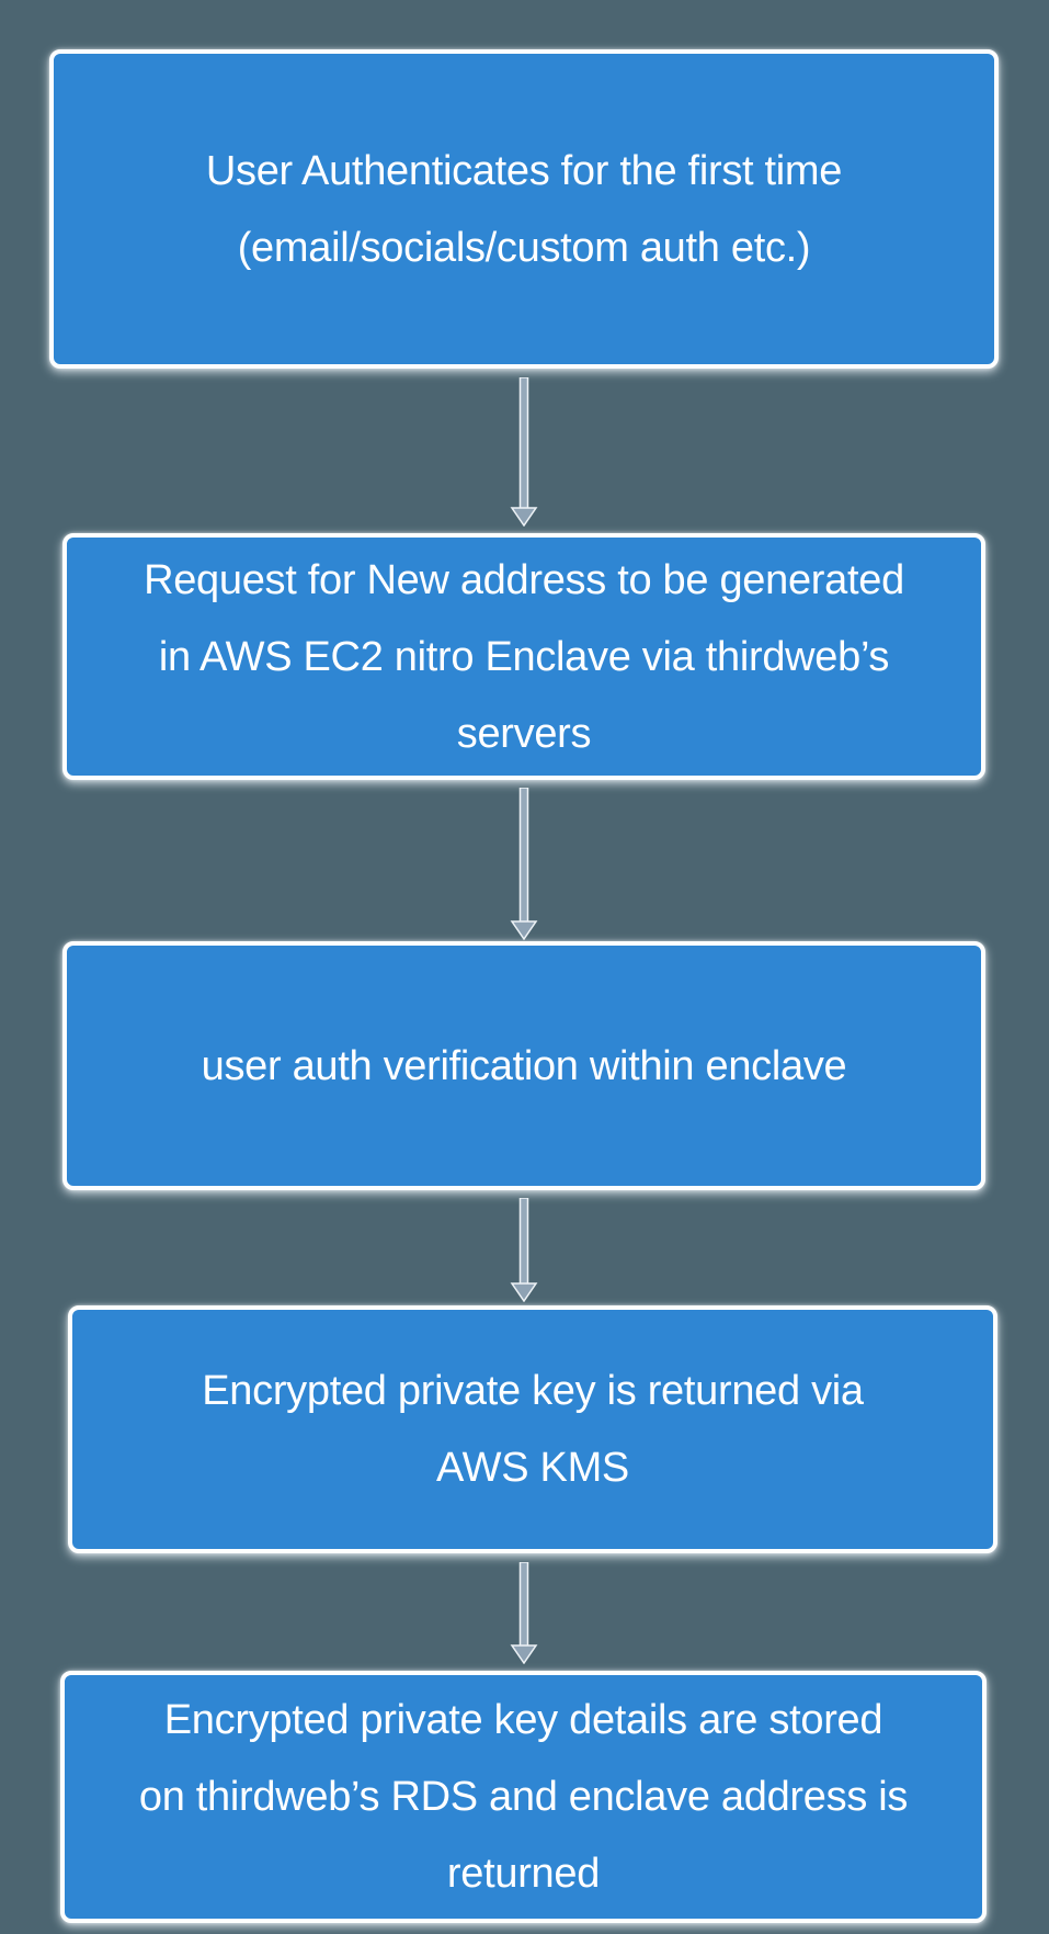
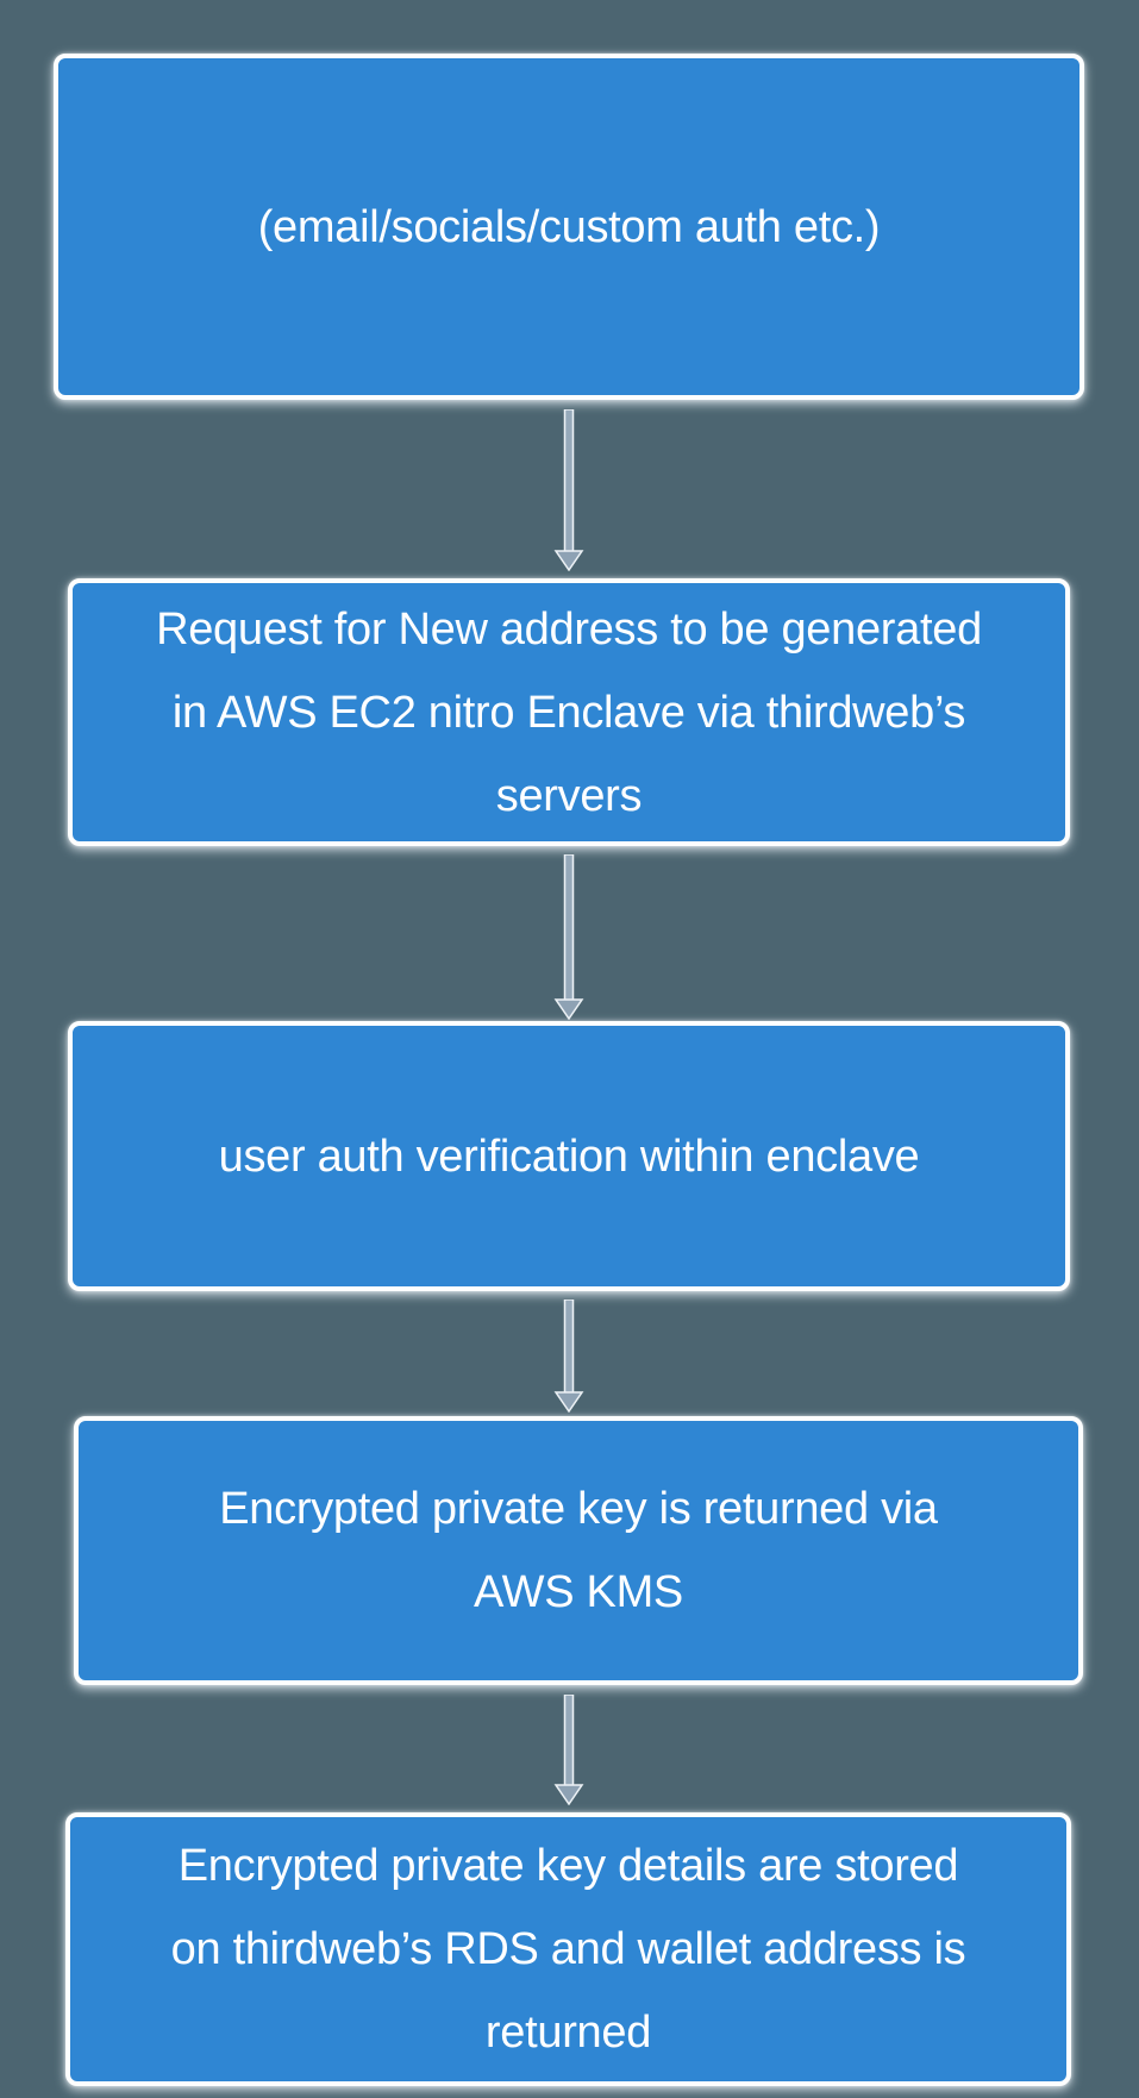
- User Authenticates for the first time
  (email/socials/custom auth etc.)
  Request for New address to be generated
  in AWS EC2 nitro Enclave via thirdweb’s
  servers
  user auth verification within enclave
  Encrypted private key is returned via
  AWS KMS
  Encrypted private key details are stored
- on thirdweb’s RDS and enclave address is
+ on thirdweb’s RDS and wallet address is
  returned
